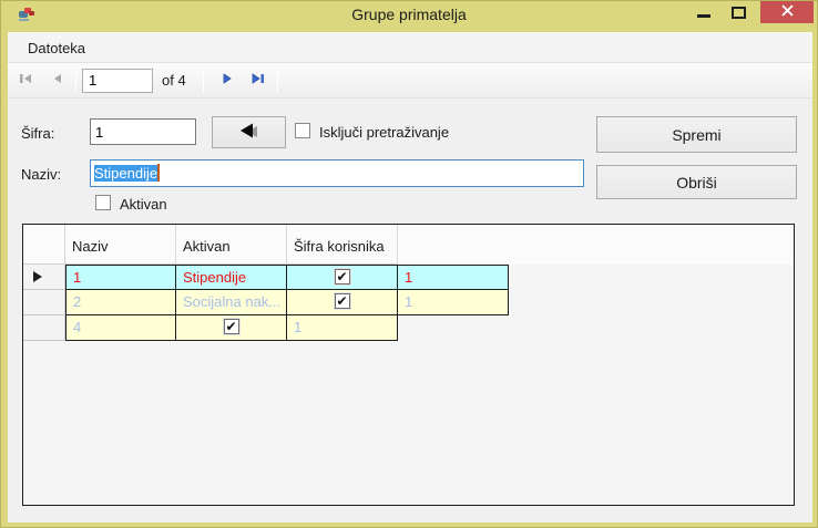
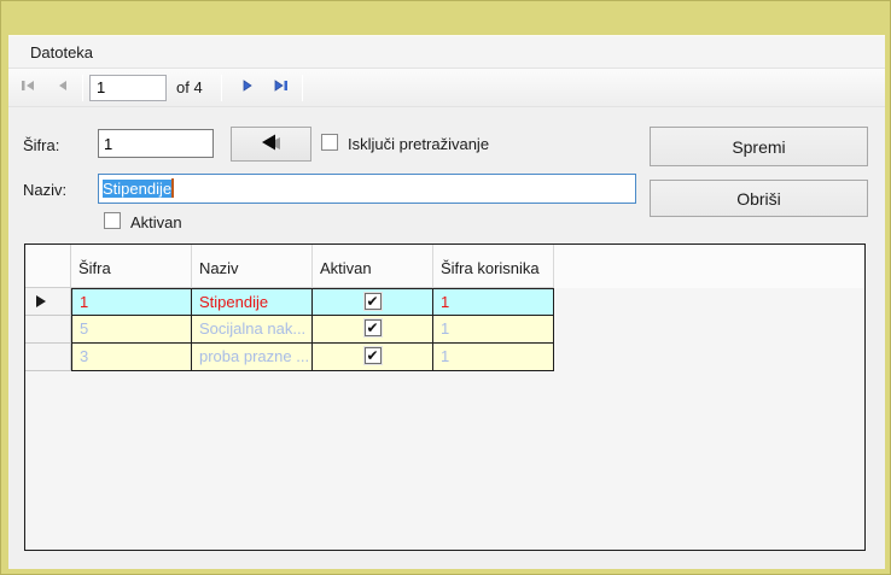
- Grupe primatelja
  Datoteka
  1
  of 4
  Šifra:
  1
  Isključi pretraživanje
  Spremi
  Naziv:
  Stipendije
  Obriši
  Aktivan
+ Šifra
  Naziv
  Aktivan
  Šifra korisnika
  1
  Stipendije
  ✔
  1
- 2
+ 5
  Socijalna nak...
  ✔
  1
- 4
+ 3
+ proba prazne ...
  ✔
  1
